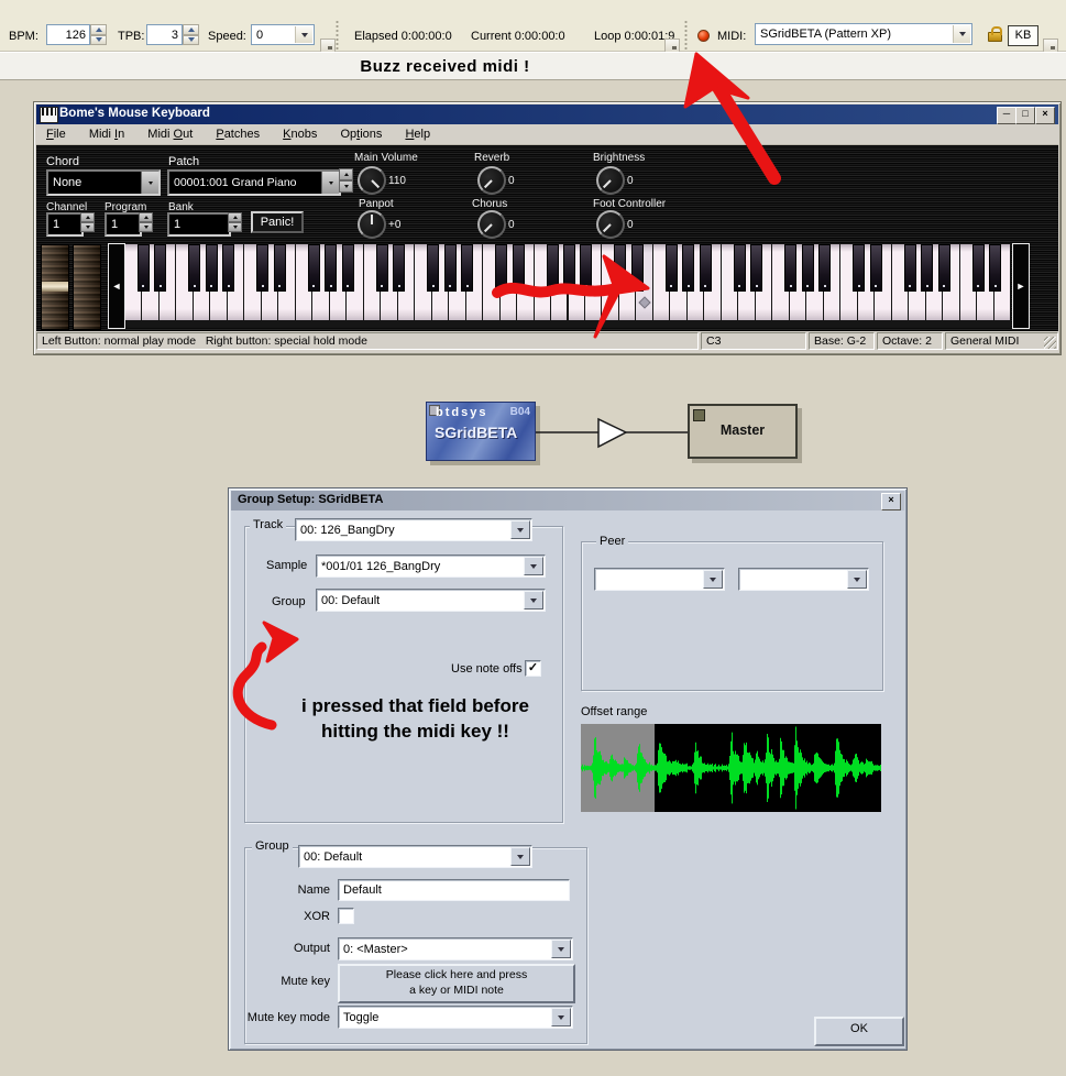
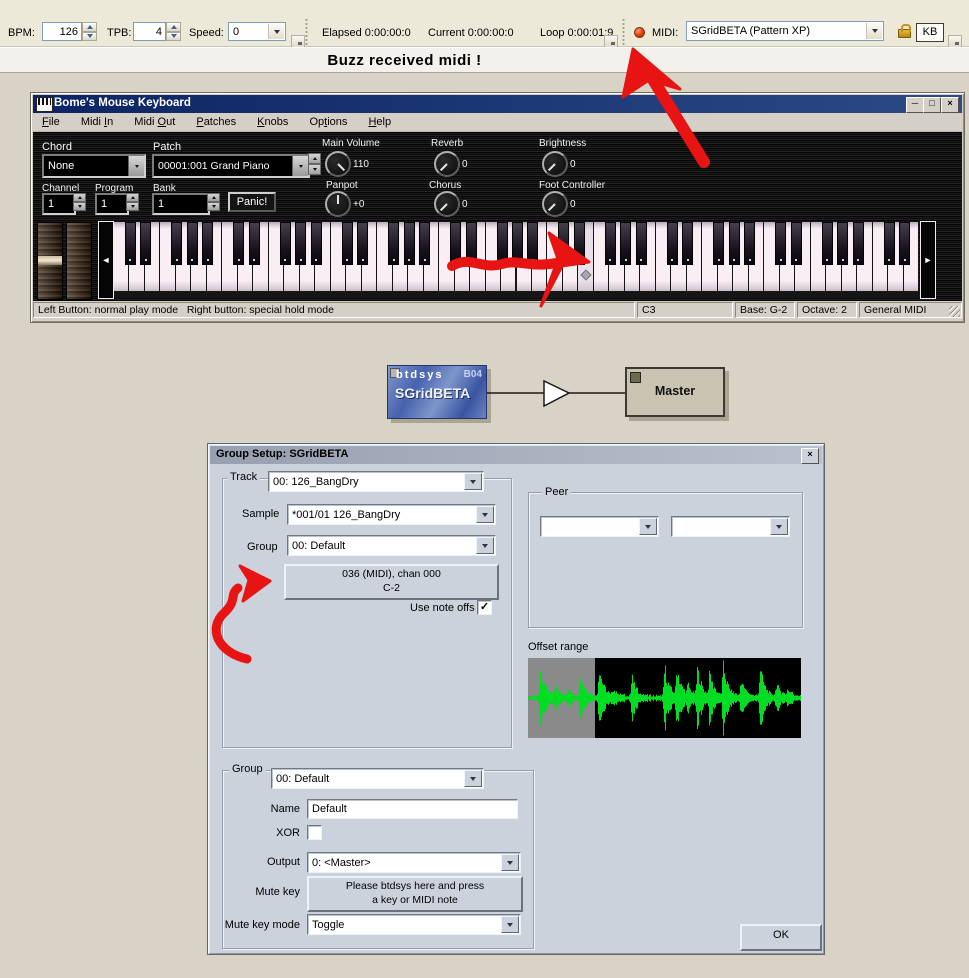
  BPM:
  126
  TPB:
- 3
+ 4
  Speed:
  0
  Elapsed 0:00:00:0
  Current 0:00:00:0
  Loop 0:00:01:9
  MIDI:
  SGridBETA (Pattern XP)
  KB
  Buzz received midi !
  Bome's Mouse Keyboard
  ─
  □
  ×
  File Midi In Midi Out Patches Knobs Options Help
  Chord
  None
  Patch
  00001:001 Grand Piano
  Main Volume
  110
  Panpot
  +0
  Reverb
  0
  Chorus
  0
  Brightness
  0
  Foot Controller
  0
  Channel
  1
  Program
  1
  Bank
  1
  Panic!
  ◄
  ►
  Left Button: normal play mode Right button: special hold mode
  C3
  Base: G-2
  Octave: 2
  General MIDI
  btdsys
  B04
  SGridBETA
  Master
  Group Setup: SGridBETA
  ×
  Track
  00: 126_BangDry
  Sample
  *001/01 126_BangDry
  Group
  00: Default
+ 036 (MIDI), chan 000
+ C-2
  Use note offs
  ✓
- i pressed that field before
- hitting the midi key !!
  Peer
  Offset range
  Group
  00: Default
  Name
  Default
  XOR
  Output
  0: <Master>
  Mute key
- Please click here and press
+ Please btdsys here and press
  a key or MIDI note
  Mute key mode
  Toggle
  OK
